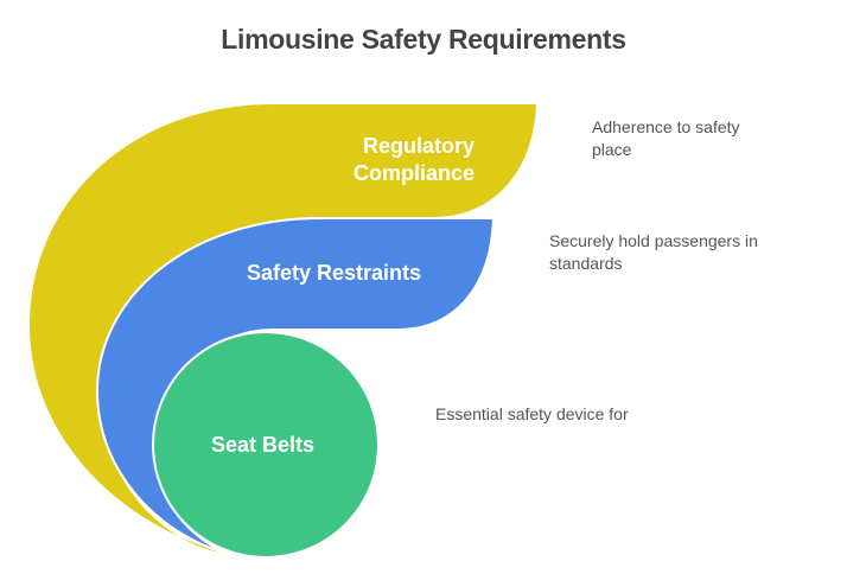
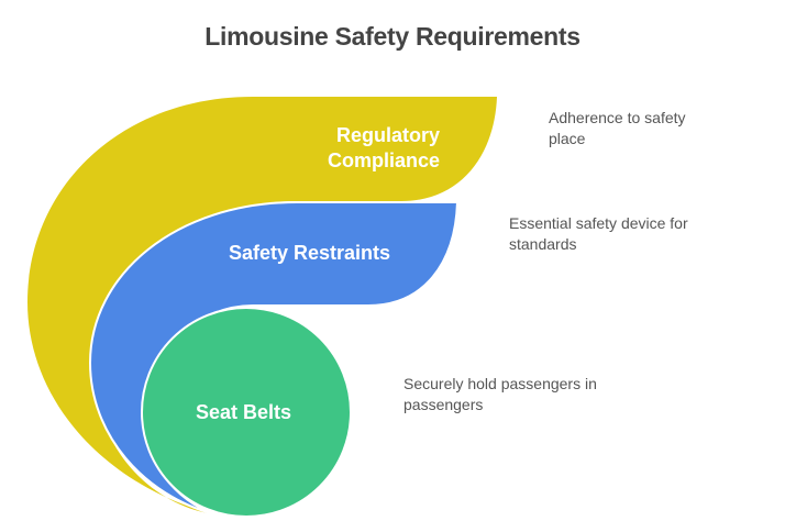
  Limousine Safety Requirements
  Regulatory
  Compliance
  Safety Restraints
  Seat Belts
  Adherence to safety
  place
- Securely hold passengers in
+ Essential safety device for
  standards
- Essential safety device for
+ Securely hold passengers in
+ passengers
